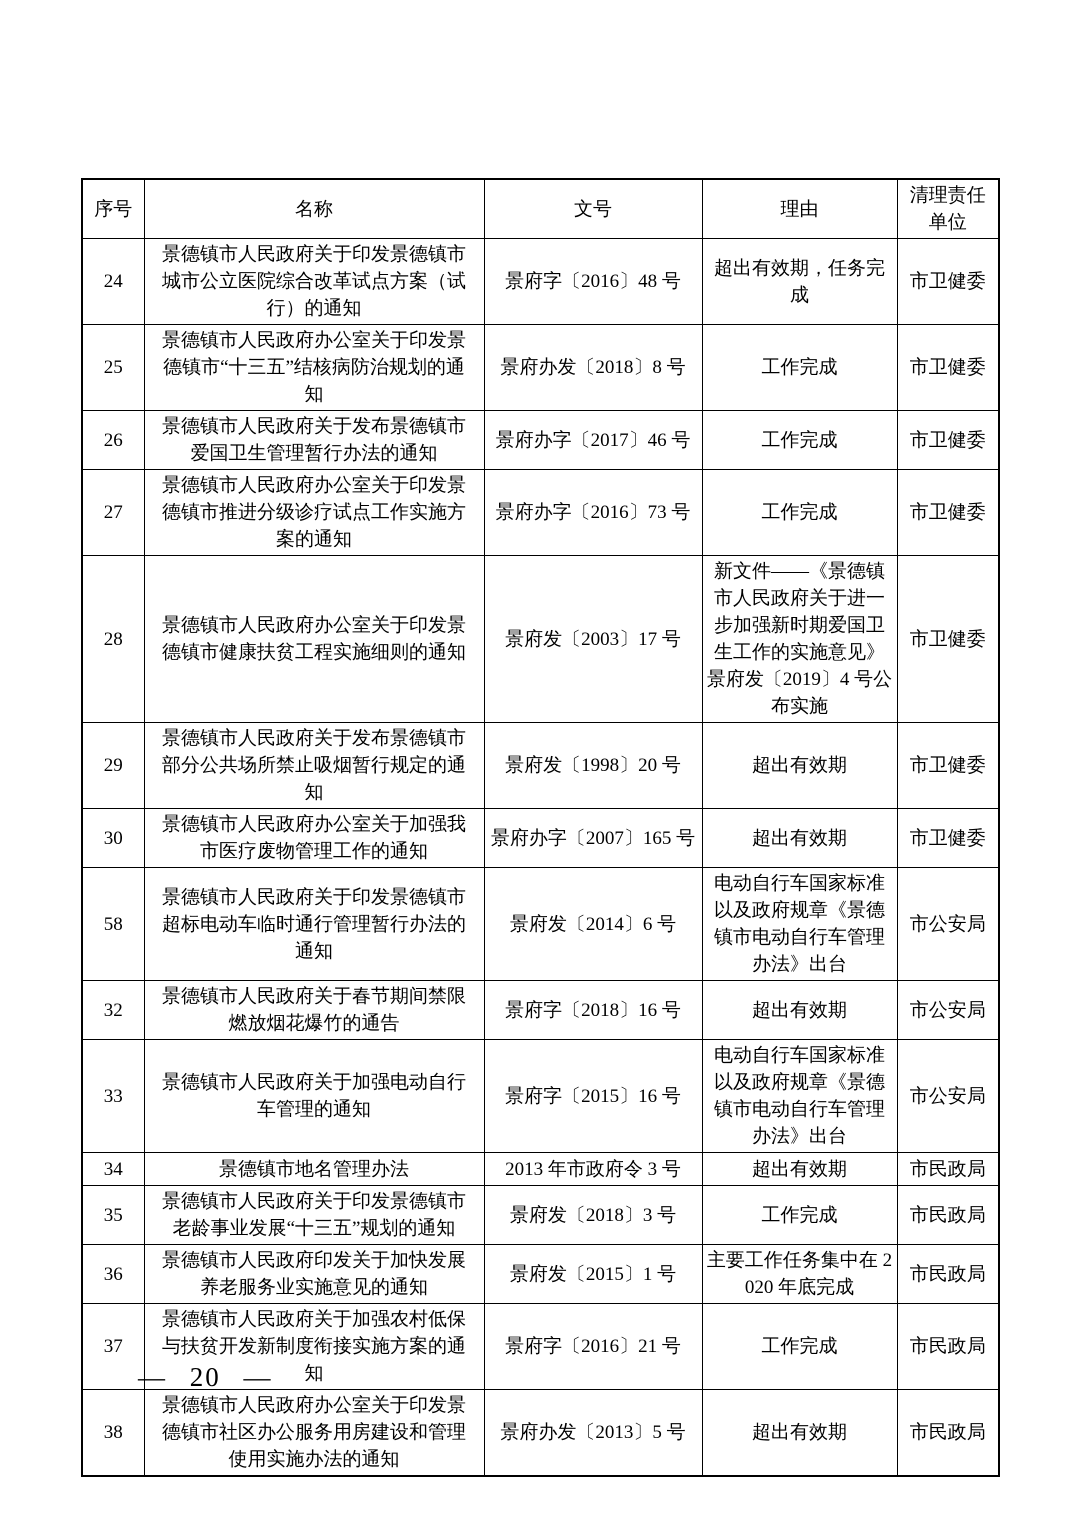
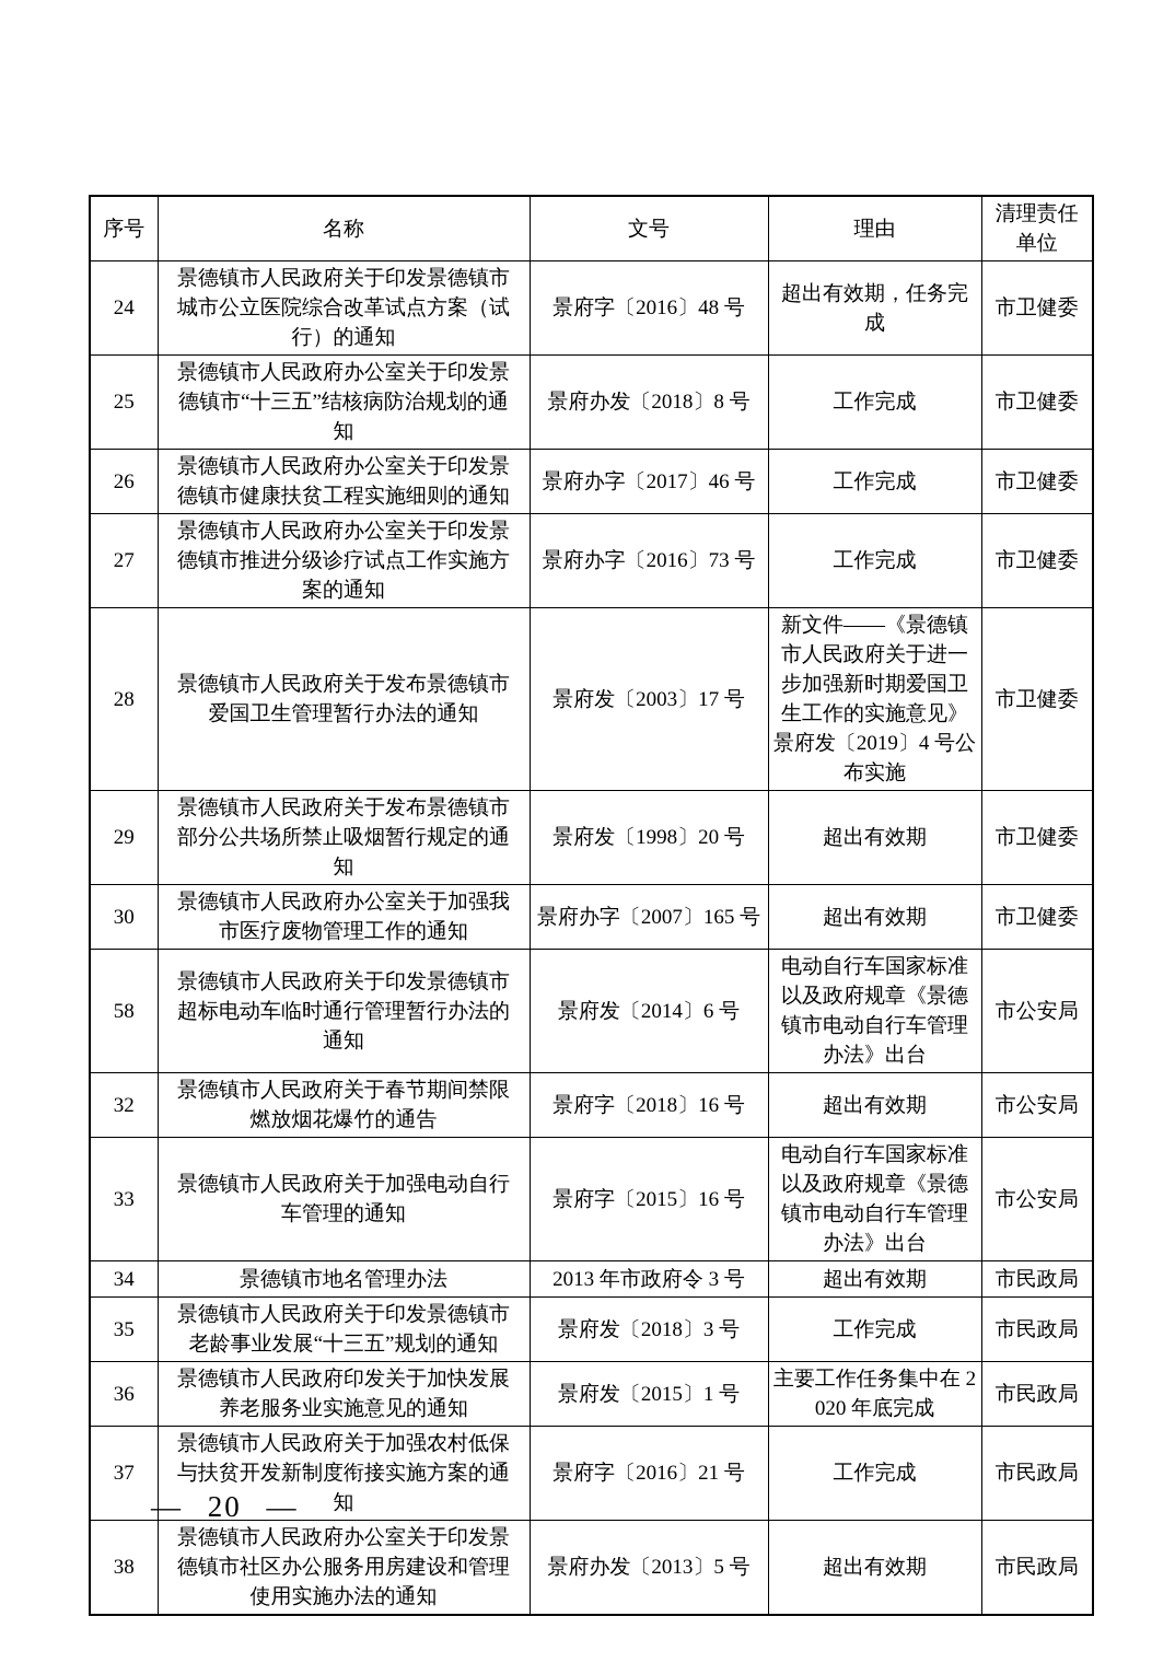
  序号	名称	文号	理由	清理责任单位
  24	景德镇市人民政府关于印发景德镇市城市公立医院综合改革试点方案（试行）的通知	景府字〔2016〕48 号	超出有效期，任务完成	市卫健委
  25	景德镇市人民政府办公室关于印发景德镇市“十三五”结核病防治规划的通知	景府办发〔2018〕8 号	工作完成	市卫健委
- 26	景德镇市人民政府关于发布景德镇市爱国卫生管理暂行办法的通知	景府办字〔2017〕46 号	工作完成	市卫健委
+ 26	景德镇市人民政府办公室关于印发景德镇市健康扶贫工程实施细则的通知	景府办字〔2017〕46 号	工作完成	市卫健委
  27	景德镇市人民政府办公室关于印发景德镇市推进分级诊疗试点工作实施方案的通知	景府办字〔2016〕73 号	工作完成	市卫健委
- 28	景德镇市人民政府办公室关于印发景德镇市健康扶贫工程实施细则的通知	景府发〔2003〕17 号	新文件——《景德镇市人民政府关于进一步加强新时期爱国卫生工作的实施意见》景府发〔2019〕4 号公布实施	市卫健委
+ 28	景德镇市人民政府关于发布景德镇市爱国卫生管理暂行办法的通知	景府发〔2003〕17 号	新文件——《景德镇市人民政府关于进一步加强新时期爱国卫生工作的实施意见》景府发〔2019〕4 号公布实施	市卫健委
  29	景德镇市人民政府关于发布景德镇市部分公共场所禁止吸烟暂行规定的通知	景府发〔1998〕20 号	超出有效期	市卫健委
  30	景德镇市人民政府办公室关于加强我市医疗废物管理工作的通知	景府办字〔2007〕165 号	超出有效期	市卫健委
  58	景德镇市人民政府关于印发景德镇市超标电动车临时通行管理暂行办法的通知	景府发〔2014〕6 号	电动自行车国家标准以及政府规章《景德镇市电动自行车管理办法》出台	市公安局
  32	景德镇市人民政府关于春节期间禁限燃放烟花爆竹的通告	景府字〔2018〕16 号	超出有效期	市公安局
  33	景德镇市人民政府关于加强电动自行车管理的通知	景府字〔2015〕16 号	电动自行车国家标准以及政府规章《景德镇市电动自行车管理办法》出台	市公安局
  34	景德镇市地名管理办法	2013 年市政府令 3 号	超出有效期	市民政局
  35	景德镇市人民政府关于印发景德镇市老龄事业发展“十三五”规划的通知	景府发〔2018〕3 号	工作完成	市民政局
  36	景德镇市人民政府印发关于加快发展养老服务业实施意见的通知	景府发〔2015〕1 号	主要工作任务集中在 2020 年底完成	市民政局
  37	景德镇市人民政府关于加强农村低保与扶贫开发新制度衔接实施方案的通知	景府字〔2016〕21 号	工作完成	市民政局
  38	景德镇市人民政府办公室关于印发景德镇市社区办公服务用房建设和管理使用实施办法的通知	景府办发〔2013〕5 号	超出有效期	市民政局
  — 20 —
